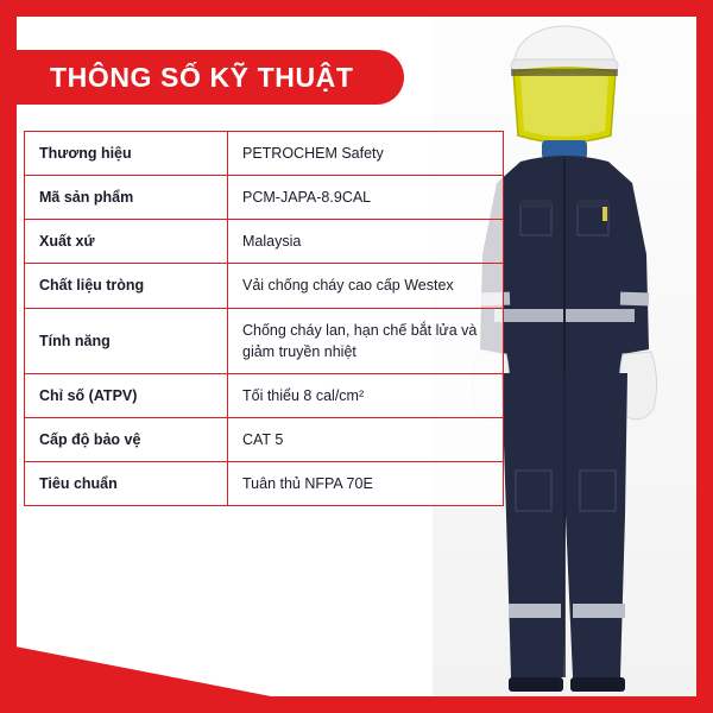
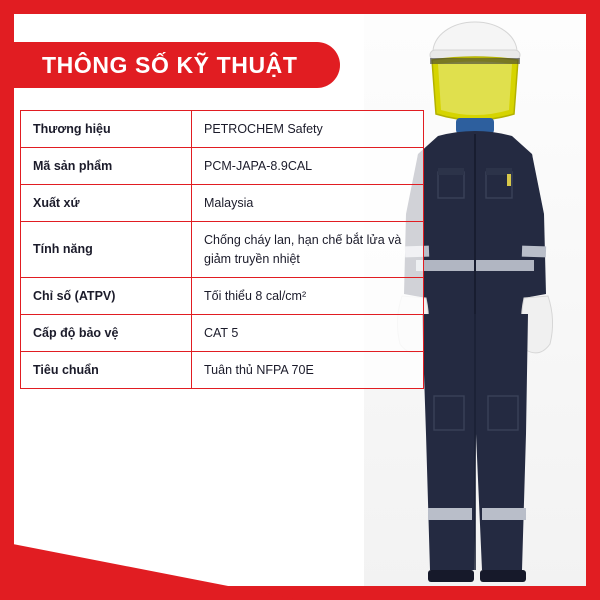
  THÔNG SỐ KỸ THUẬT
  Thương hiệu	PETROCHEM Safety
  Mã sản phẩm	PCM-JAPA-8.9CAL
  Xuất xứ	Malaysia
- Chất liệu tròng	Vải chống cháy cao cấp Westex
  Tính năng	Chống cháy lan, hạn chế bắt lửa và giảm truyền nhiệt
  Chỉ số (ATPV)	Tối thiểu 8 cal/cm²
  Cấp độ bảo vệ	CAT 5
  Tiêu chuẩn	Tuân thủ NFPA 70E
